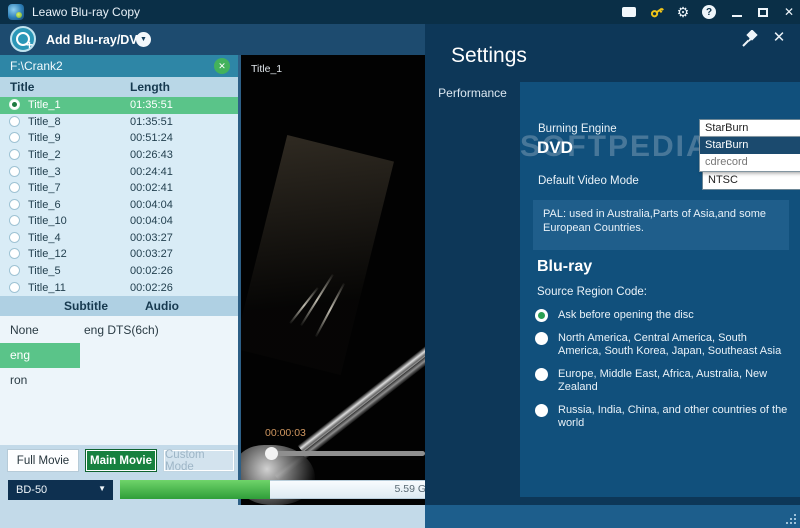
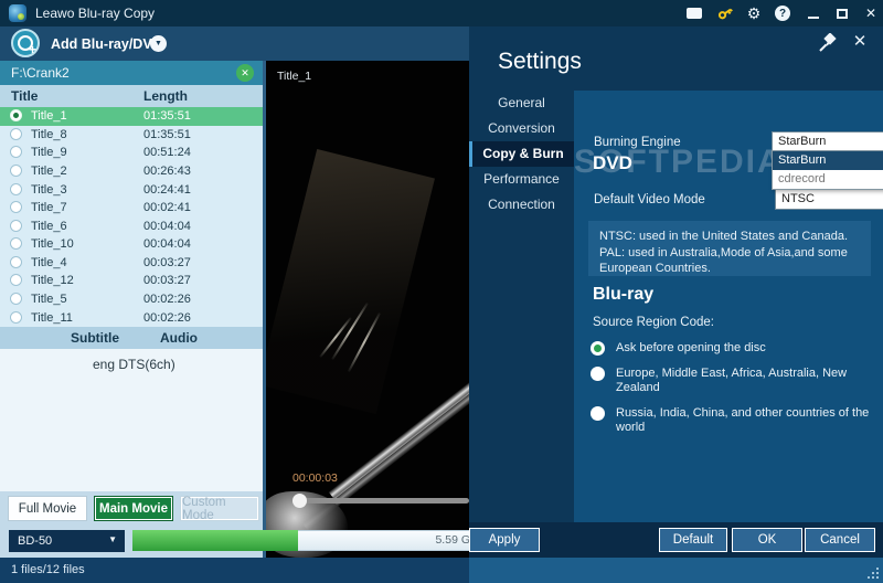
  Leawo Blu-ray Copy
  ⚙
  ?
  ✕
  Add Blu-ray/DV
  F:\Crank2
  ✕
  Title
  Length
  Title_1
  01:35:51
  Title_8
  01:35:51
  Title_9
  00:51:24
  Title_2
  00:26:43
  Title_3
  00:24:41
  Title_7
  00:02:41
  Title_6
  00:04:04
  Title_10
  00:04:04
  Title_4
  00:03:27
  Title_12
  00:03:27
  Title_5
  00:02:26
  Title_11
  00:02:26
  Subtitle
  Audio
- None
- eng
- ron
  eng DTS(6ch)
  Full Movie
  Main Movie
  Custom Mode
  BD-50
  ▼
  5.59 G
  Title_1
  00:00:03
  Settings
  ✕
+ General
+ Conversion
+ Copy & Burn
  Performance
+ Connection
  SOFTPEDIA
  Burning Engine
  StarBurn
  StarBurn
  cdrecord
  DVD
  Default Video Mode
  NTSC
+ NTSC: used in the United States and Canada.
- PAL: used in Australia,Parts of Asia,and some European Countries.
+ PAL: used in Australia,Mode of Asia,and some European Countries.
  Blu-ray
  Source Region Code:
  Ask before opening the disc
- North America, Central America, South America, South Korea, Japan, Southeast Asia
  Europe, Middle East, Africa, Australia, New Zealand
  Russia, India, China, and other countries of the world
+ Default
+ OK
+ Cancel
+ Apply
+ 1 files/12 files
